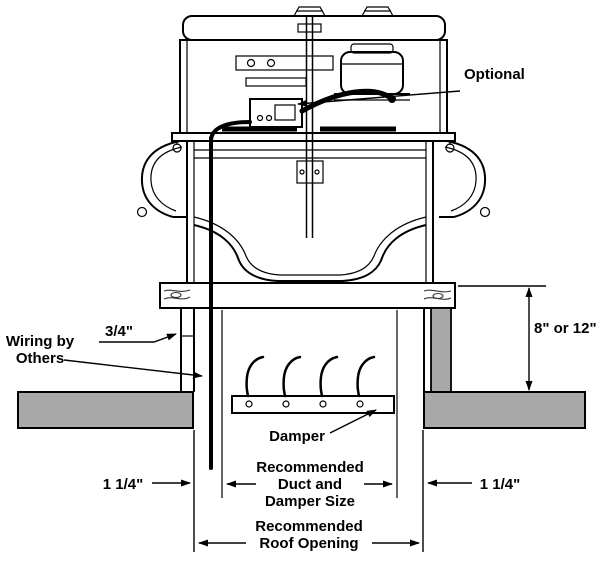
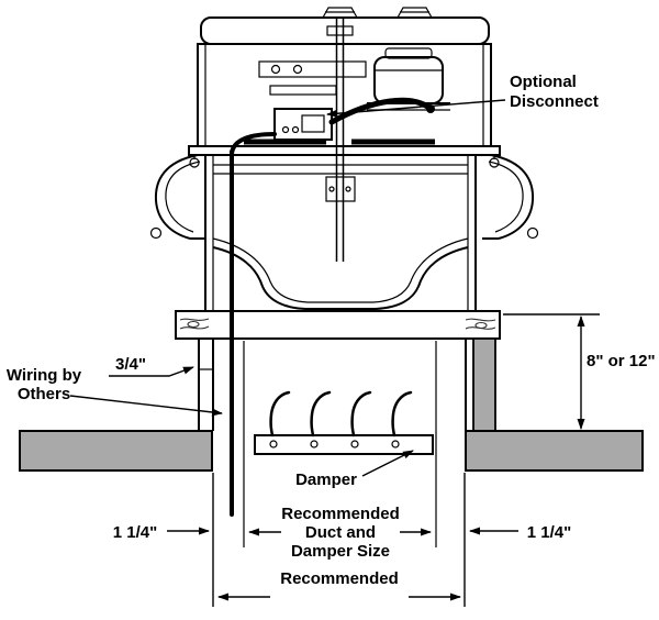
  Optional
+ Disconnect
  Wiring by
  Others
  3/4"
  8" or 12"
  Damper
  1 1/4"
  1 1/4"
  Recommended
  Duct and
  Damper Size
  Recommended
- Roof Opening
